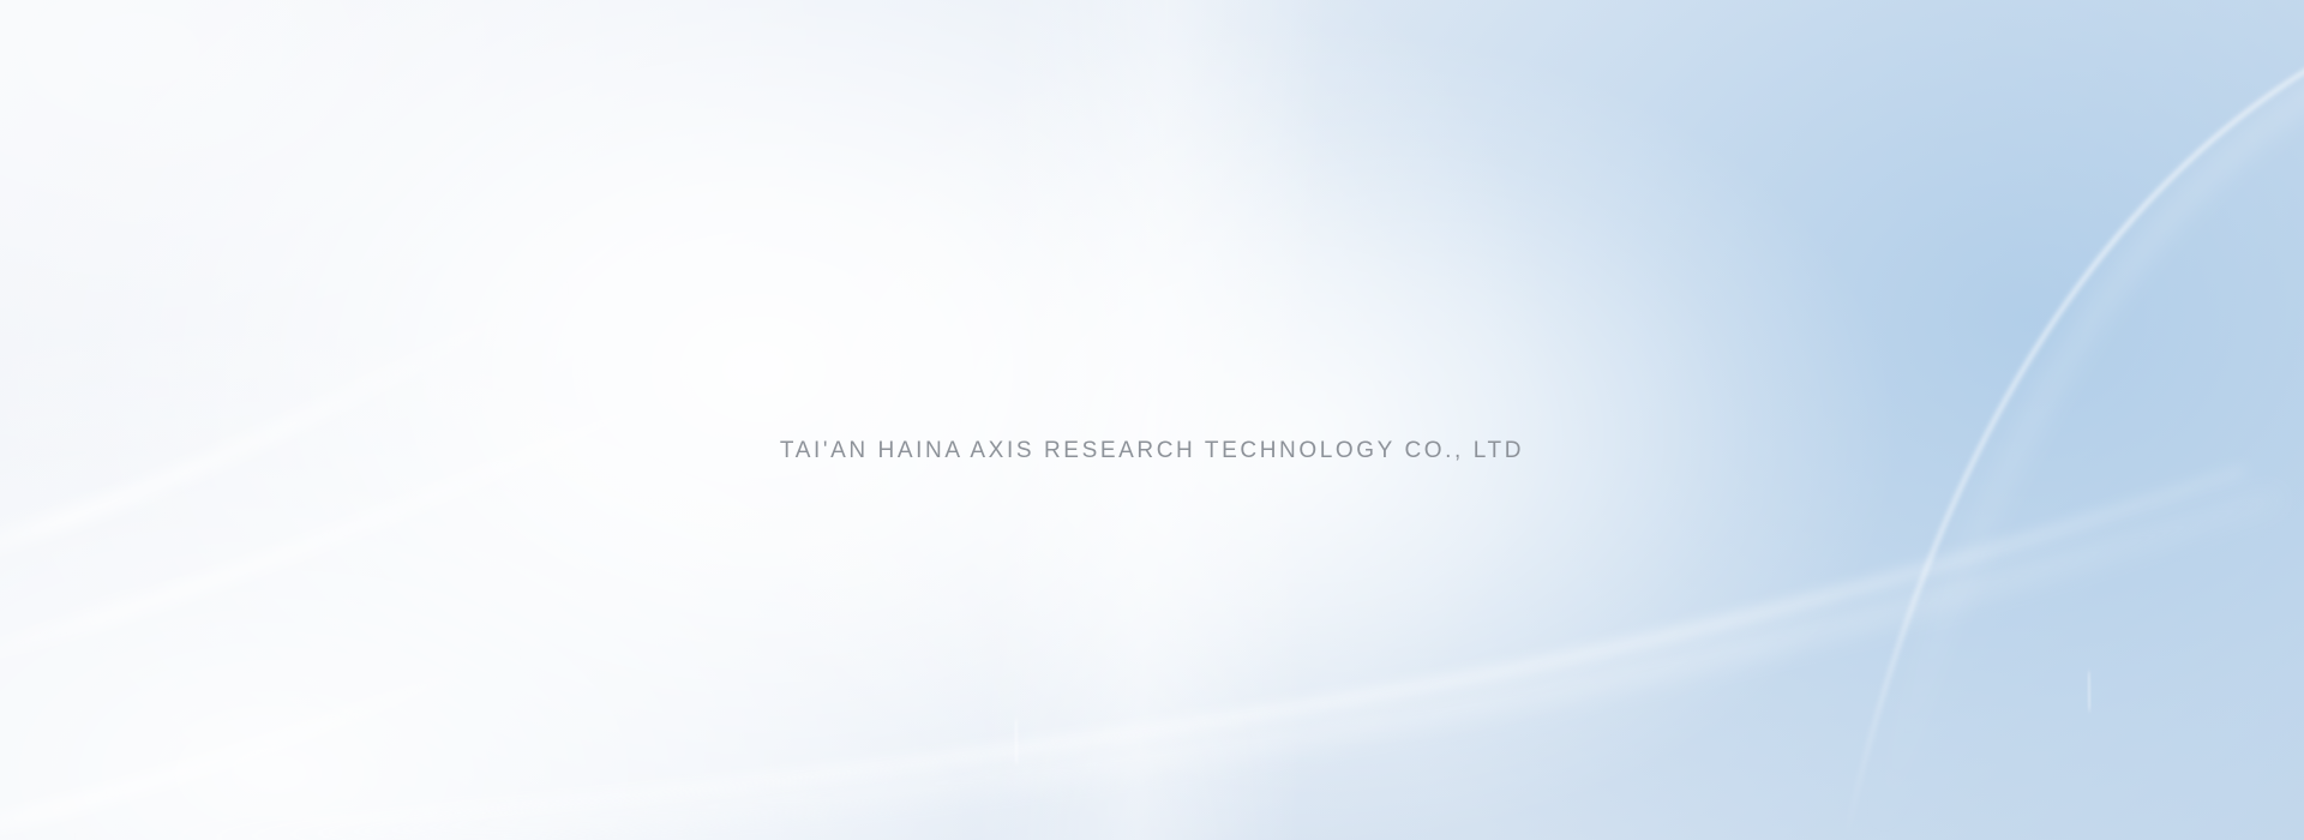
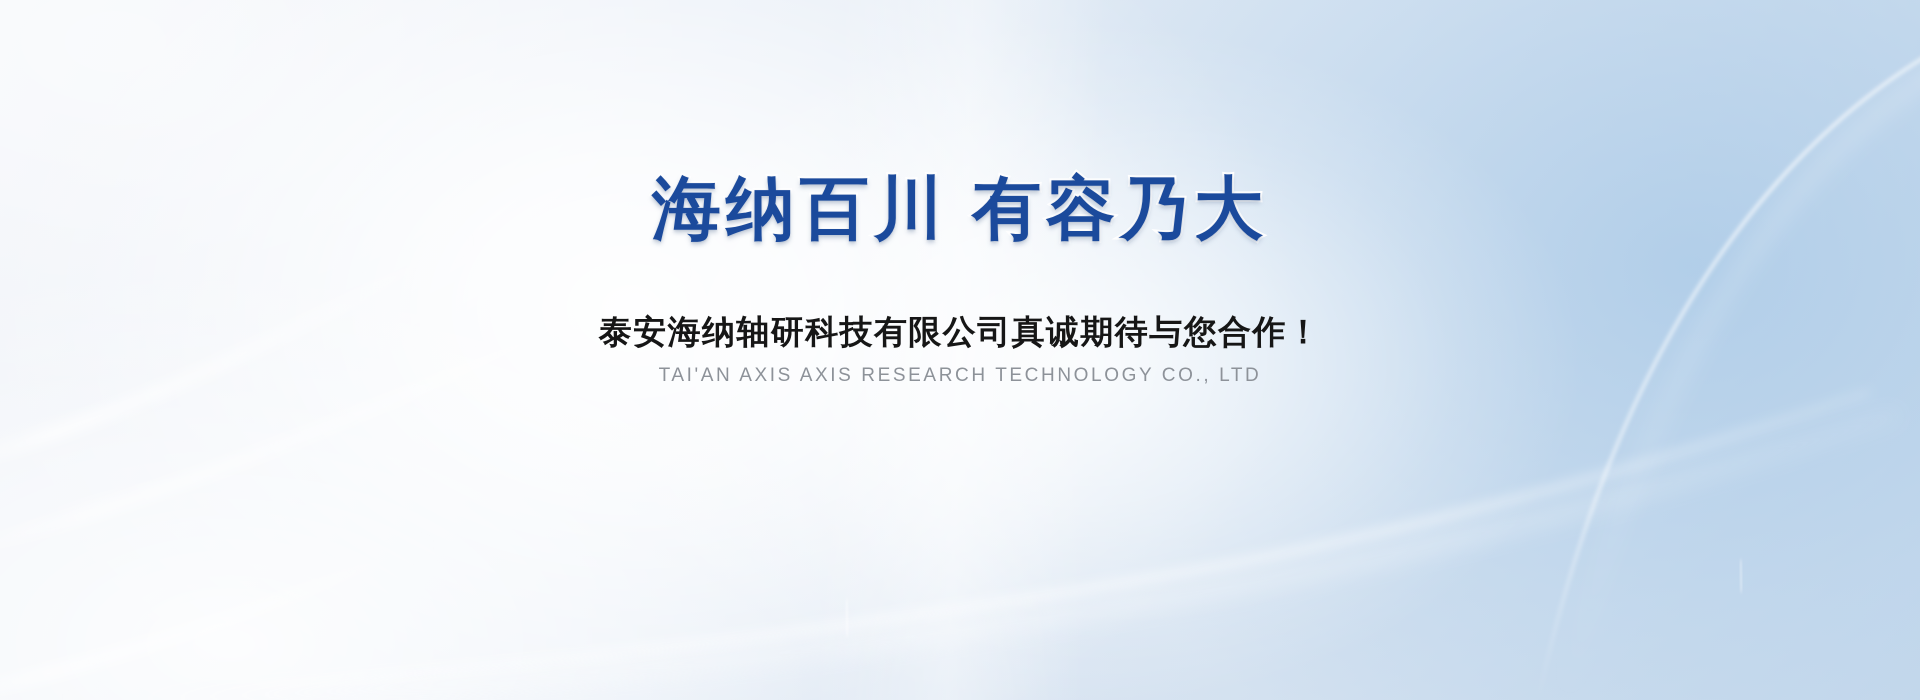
+ 海纳百川 有容乃大
+ 泰安海纳轴研科技有限公司真诚期待与您合作！
- TAI'AN HAINA AXIS RESEARCH TECHNOLOGY CO., LTD
+ TAI'AN AXIS AXIS RESEARCH TECHNOLOGY CO., LTD
